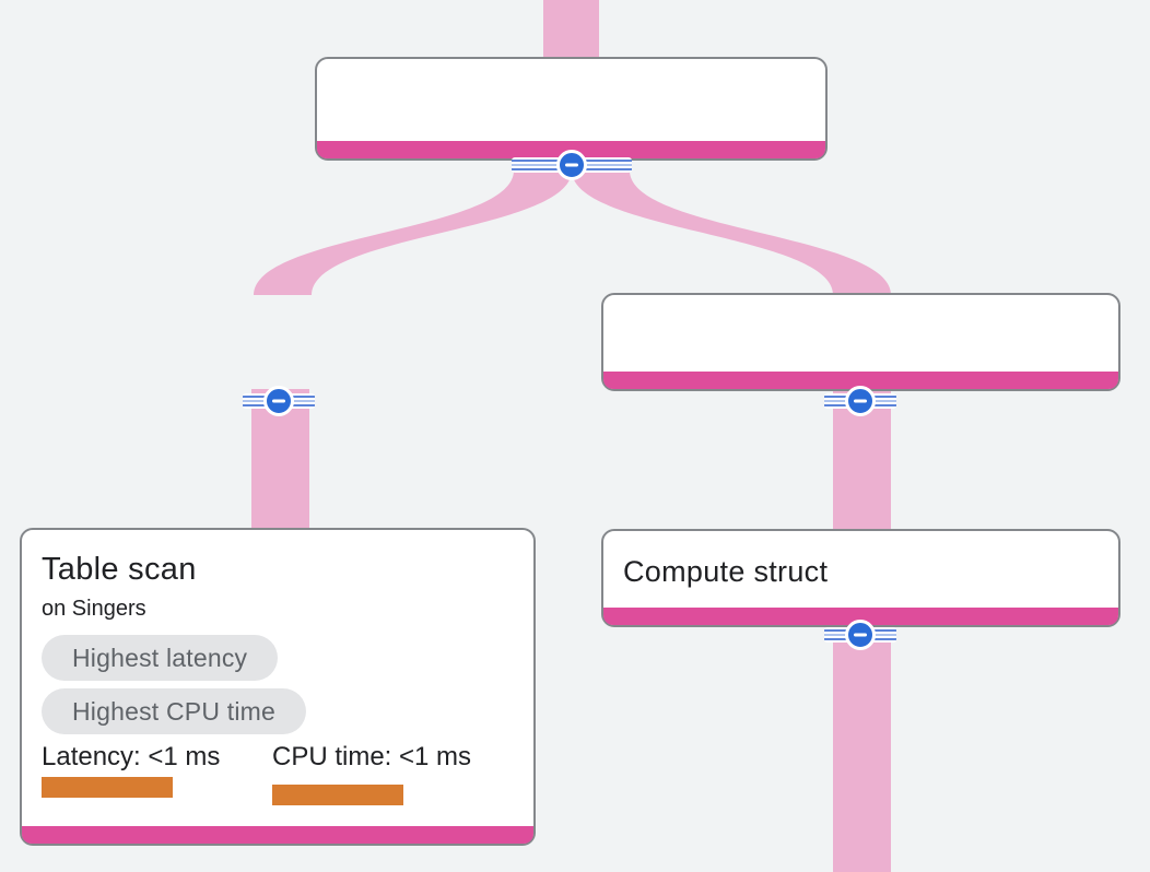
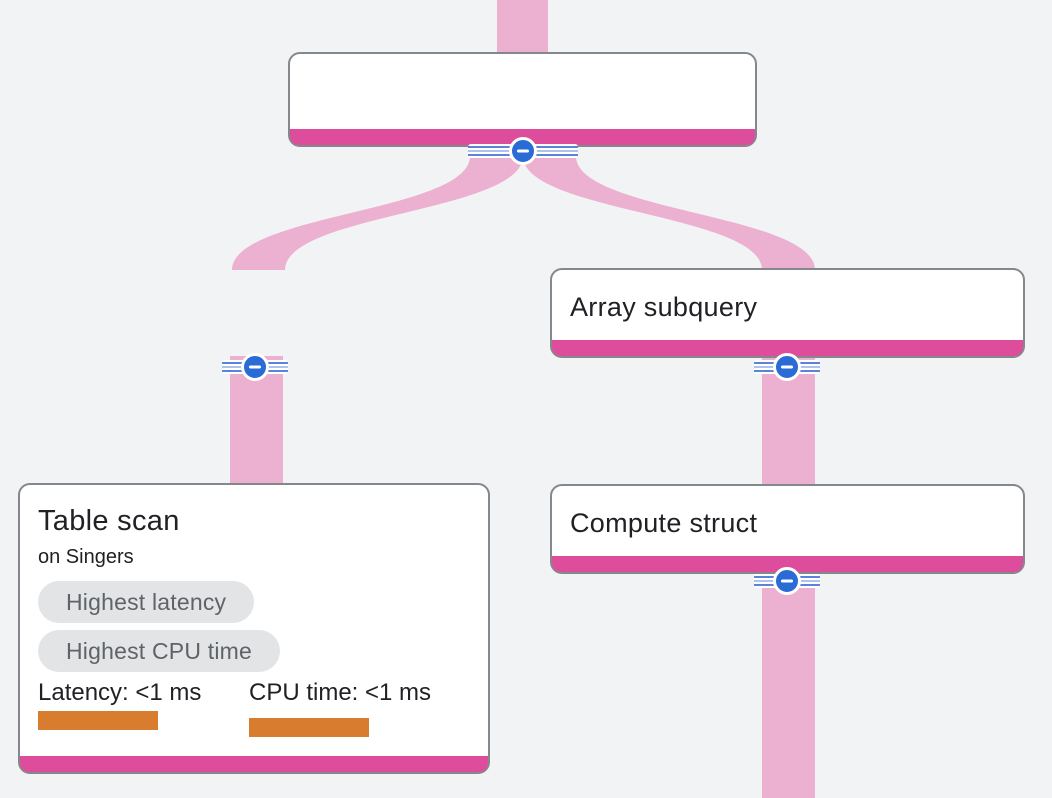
+ Array subquery
  Compute struct
  Table scan
  on Singers
  Highest latency
  Highest CPU time
  Latency: <1 ms
  CPU time: <1 ms
